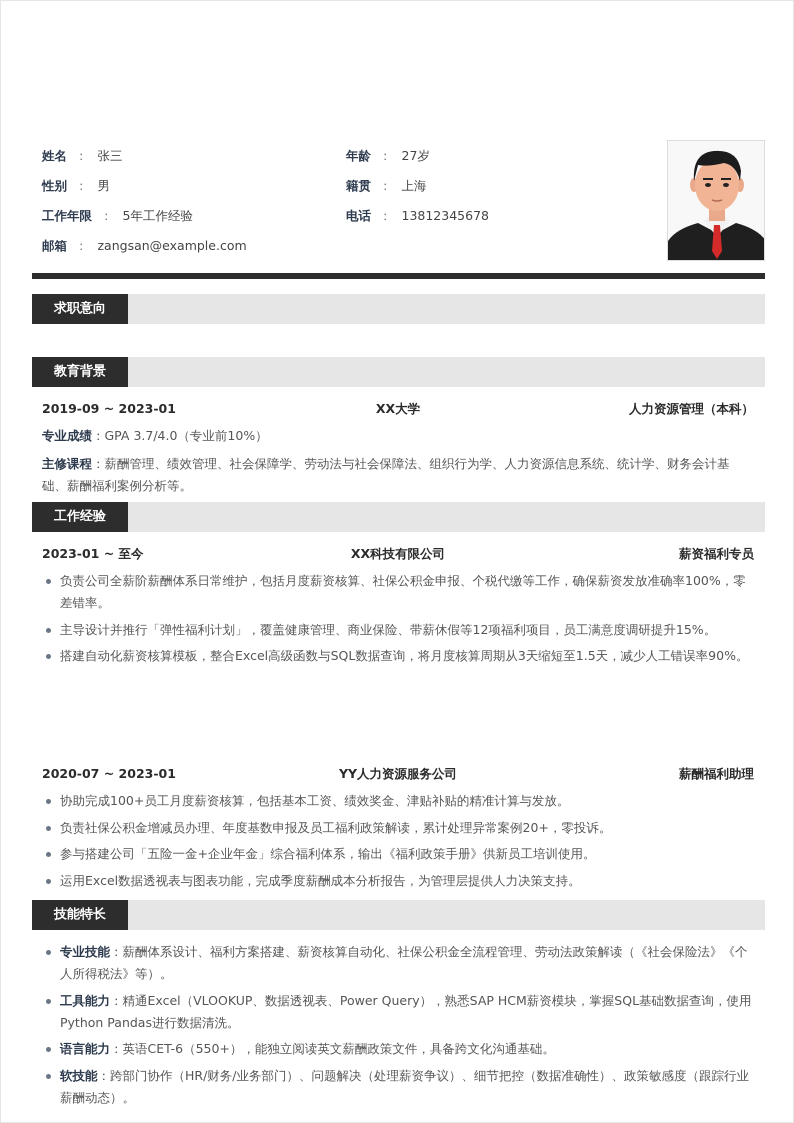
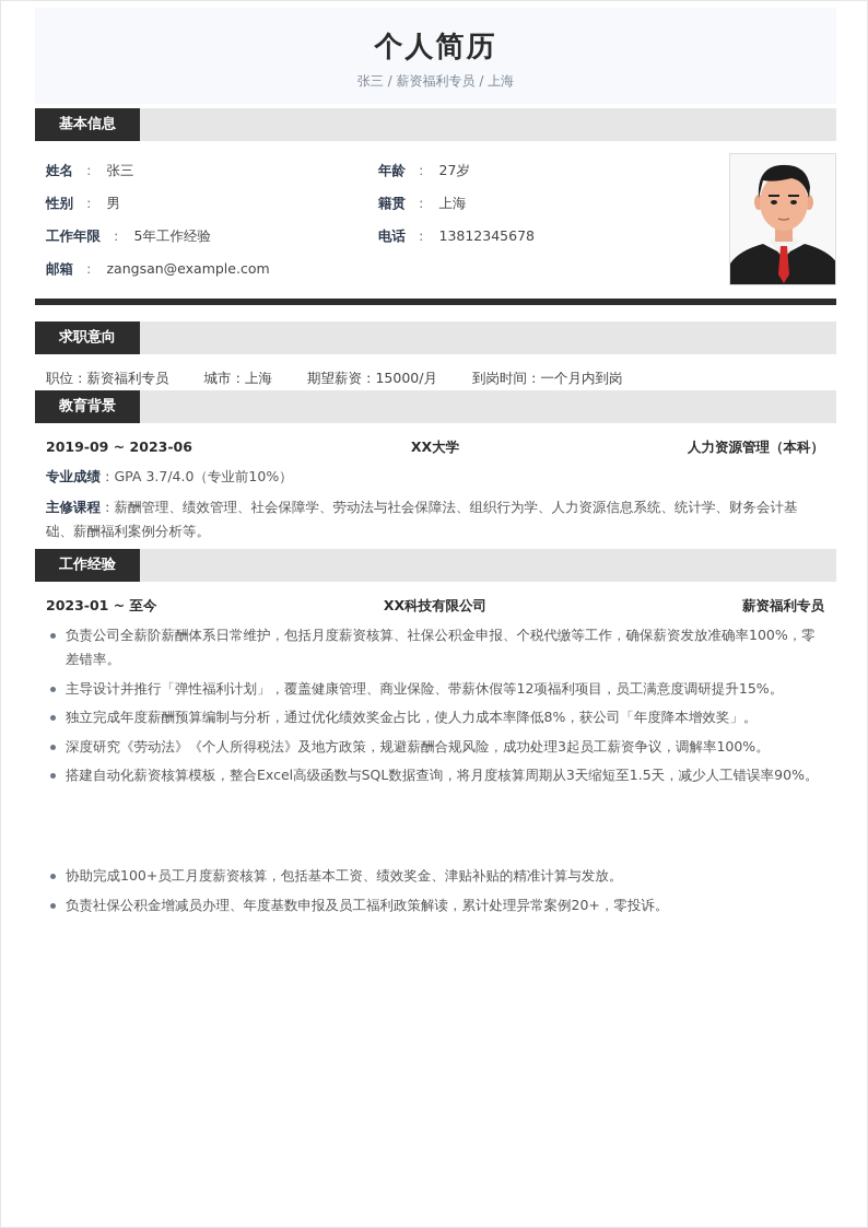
+ 个人简历
+ 张三 / 薪资福利专员 / 上海
+ 基本信息
  姓名 ： 张三
  性别 ： 男
  工作年限 ： 5年工作经验
  邮箱 ： zangsan@example.com
  年龄 ： 27岁
  籍贯 ： 上海
  电话 ： 13812345678
  求职意向
+ 职位：薪资福利专员 城市：上海 期望薪资：15000/月 到岗时间：一个月内到岗
  教育背景
  XX大学
- 2019-09 ~ 2023-01
+ 2019-09 ~ 2023-06
  人力资源管理（本科）
  专业成绩：GPA 3.7/4.0（专业前10%）
  主修课程：薪酬管理、绩效管理、社会保障学、劳动法与社会保障法、组织行为学、人力资源信息系统、统计学、财务会计基础、薪酬福利案例分析等。
  工作经验
  XX科技有限公司
  2023-01 ~ 至今
  薪资福利专员
  负责公司全薪阶薪酬体系日常维护，包括月度薪资核算、社保公积金申报、个税代缴等工作，确保薪资发放准确率100%，零差错率。
  主导设计并推行「弹性福利计划」，覆盖健康管理、商业保险、带薪休假等12项福利项目，员工满意度调研提升15%。
+ 独立完成年度薪酬预算编制与分析，通过优化绩效奖金占比，使人力成本率降低8%，获公司「年度降本增效奖」。
+ 深度研究《劳动法》《个人所得税法》及地方政策，规避薪酬合规风险，成功处理3起员工薪资争议，调解率100%。
  搭建自动化薪资核算模板，整合Excel高级函数与SQL数据查询，将月度核算周期从3天缩短至1.5天，减少人工错误率90%。
- YY人力资源服务公司
- 2020-07 ~ 2023-01
- 薪酬福利助理
  协助完成100+员工月度薪资核算，包括基本工资、绩效奖金、津贴补贴的精准计算与发放。
  负责社保公积金增减员办理、年度基数申报及员工福利政策解读，累计处理异常案例20+，零投诉。
- 参与搭建公司「五险一金+企业年金」综合福利体系，输出《福利政策手册》供新员工培训使用。
- 运用Excel数据透视表与图表功能，完成季度薪酬成本分析报告，为管理层提供人力决策支持。
- 技能特长
- 专业技能：薪酬体系设计、福利方案搭建、薪资核算自动化、社保公积金全流程管理、劳动法政策解读（《社会保险法》《个人所得税法》等）。
- 工具能力：精通Excel（VLOOKUP、数据透视表、Power Query），熟悉SAP HCM薪资模块，掌握SQL基础数据查询，使用Python Pandas进行数据清洗。
- 语言能力：英语CET-6（550+），能独立阅读英文薪酬政策文件，具备跨文化沟通基础。
- 软技能：跨部门协作（HR/财务/业务部门）、问题解决（处理薪资争议）、细节把控（数据准确性）、政策敏感度（跟踪行业薪酬动态）。
